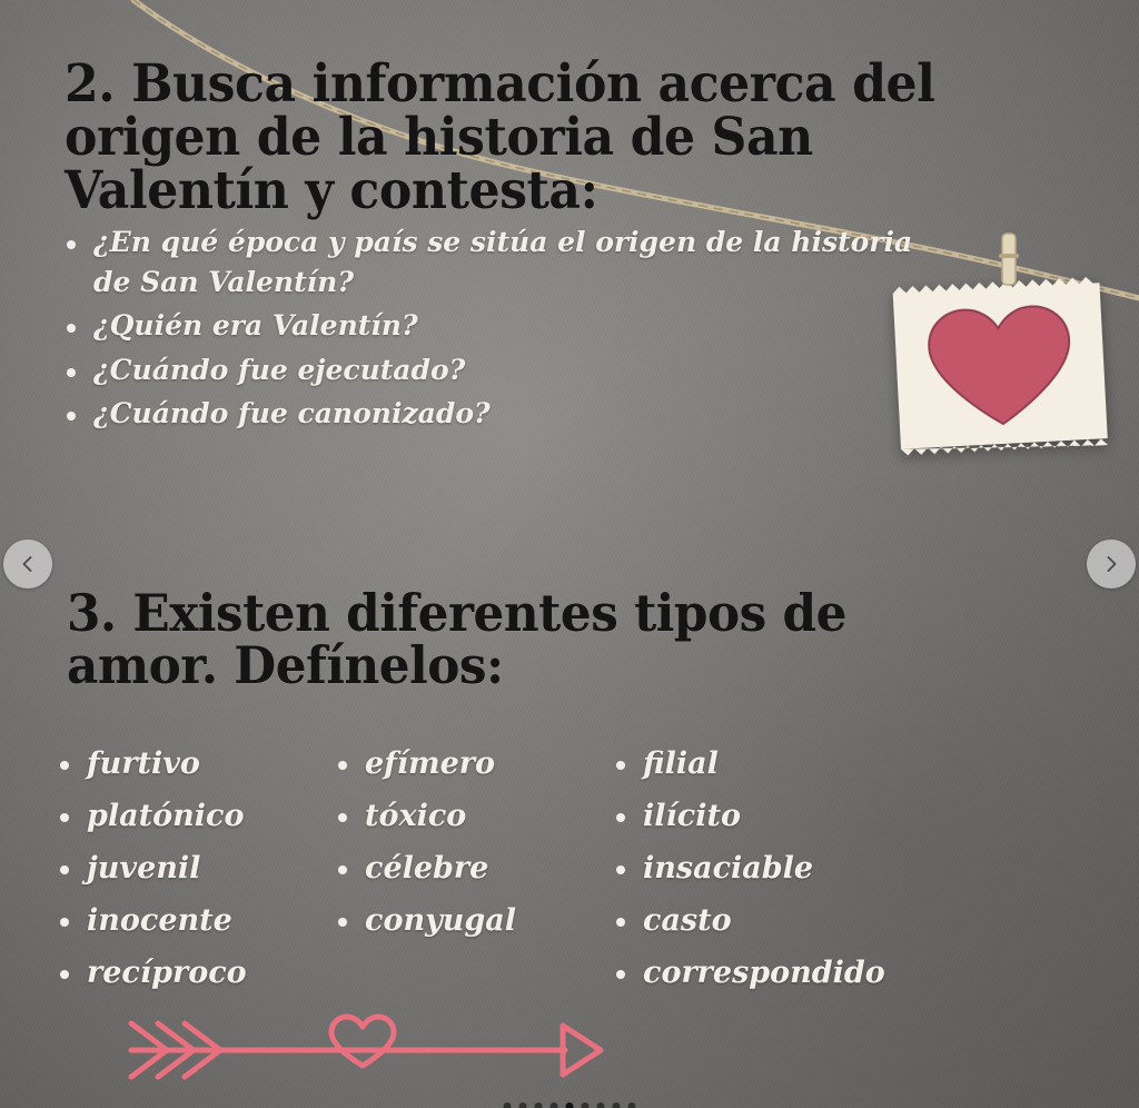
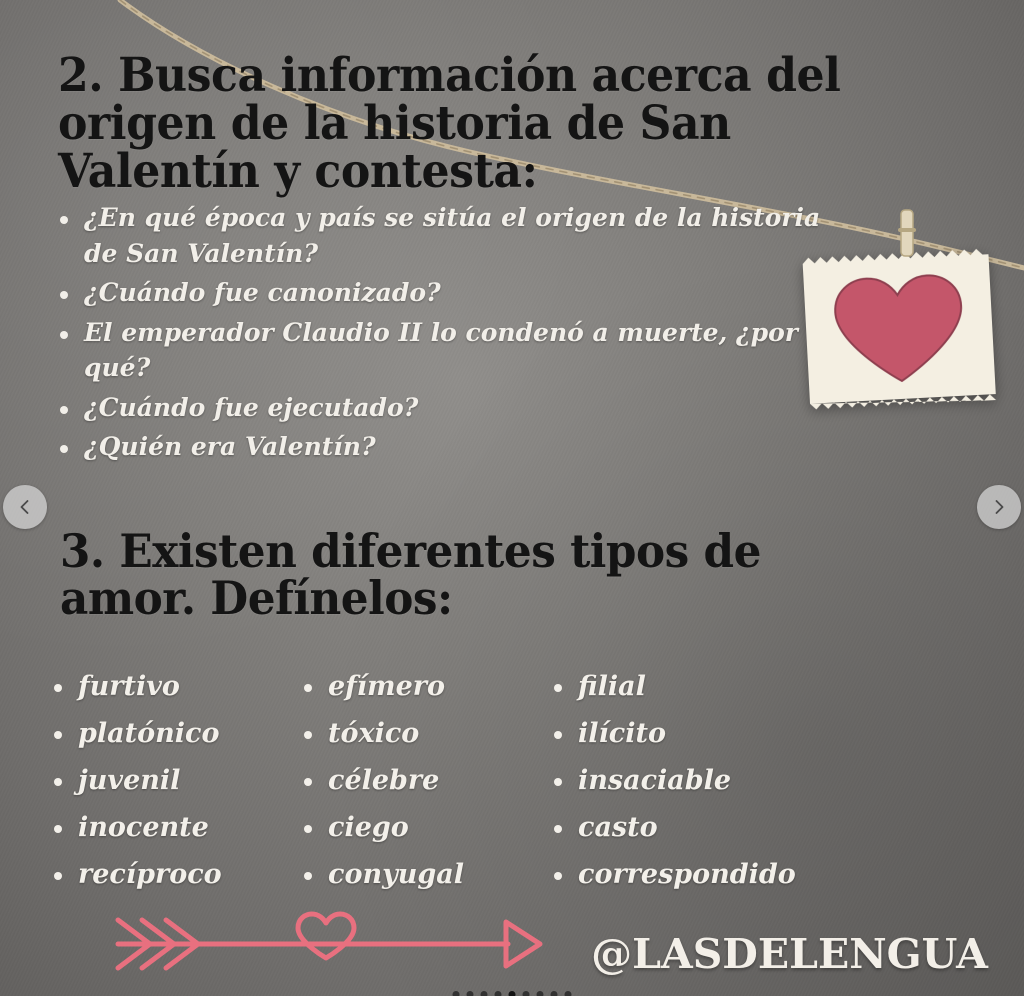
  2. Busca información acerca del origen de la historia de San Valentín y contesta:
  ¿En qué época y país se sitúa el origen de la historia de San Valentín?
- ¿Quién era Valentín?
+ ¿Cuándo fue canonizado?
+ El emperador Claudio II lo condenó a muerte, ¿por qué?
  ¿Cuándo fue ejecutado?
- ¿Cuándo fue canonizado?
+ ¿Quién era Valentín?
  3. Existen diferentes tipos de amor. Defínelos:
  furtivo
  platónico
  juvenil
  inocente
  recíproco
  efímero
  tóxico
  célebre
+ ciego
  conyugal
  filial
  ilícito
  insaciable
  casto
  correspondido
+ @LASDELENGUA
